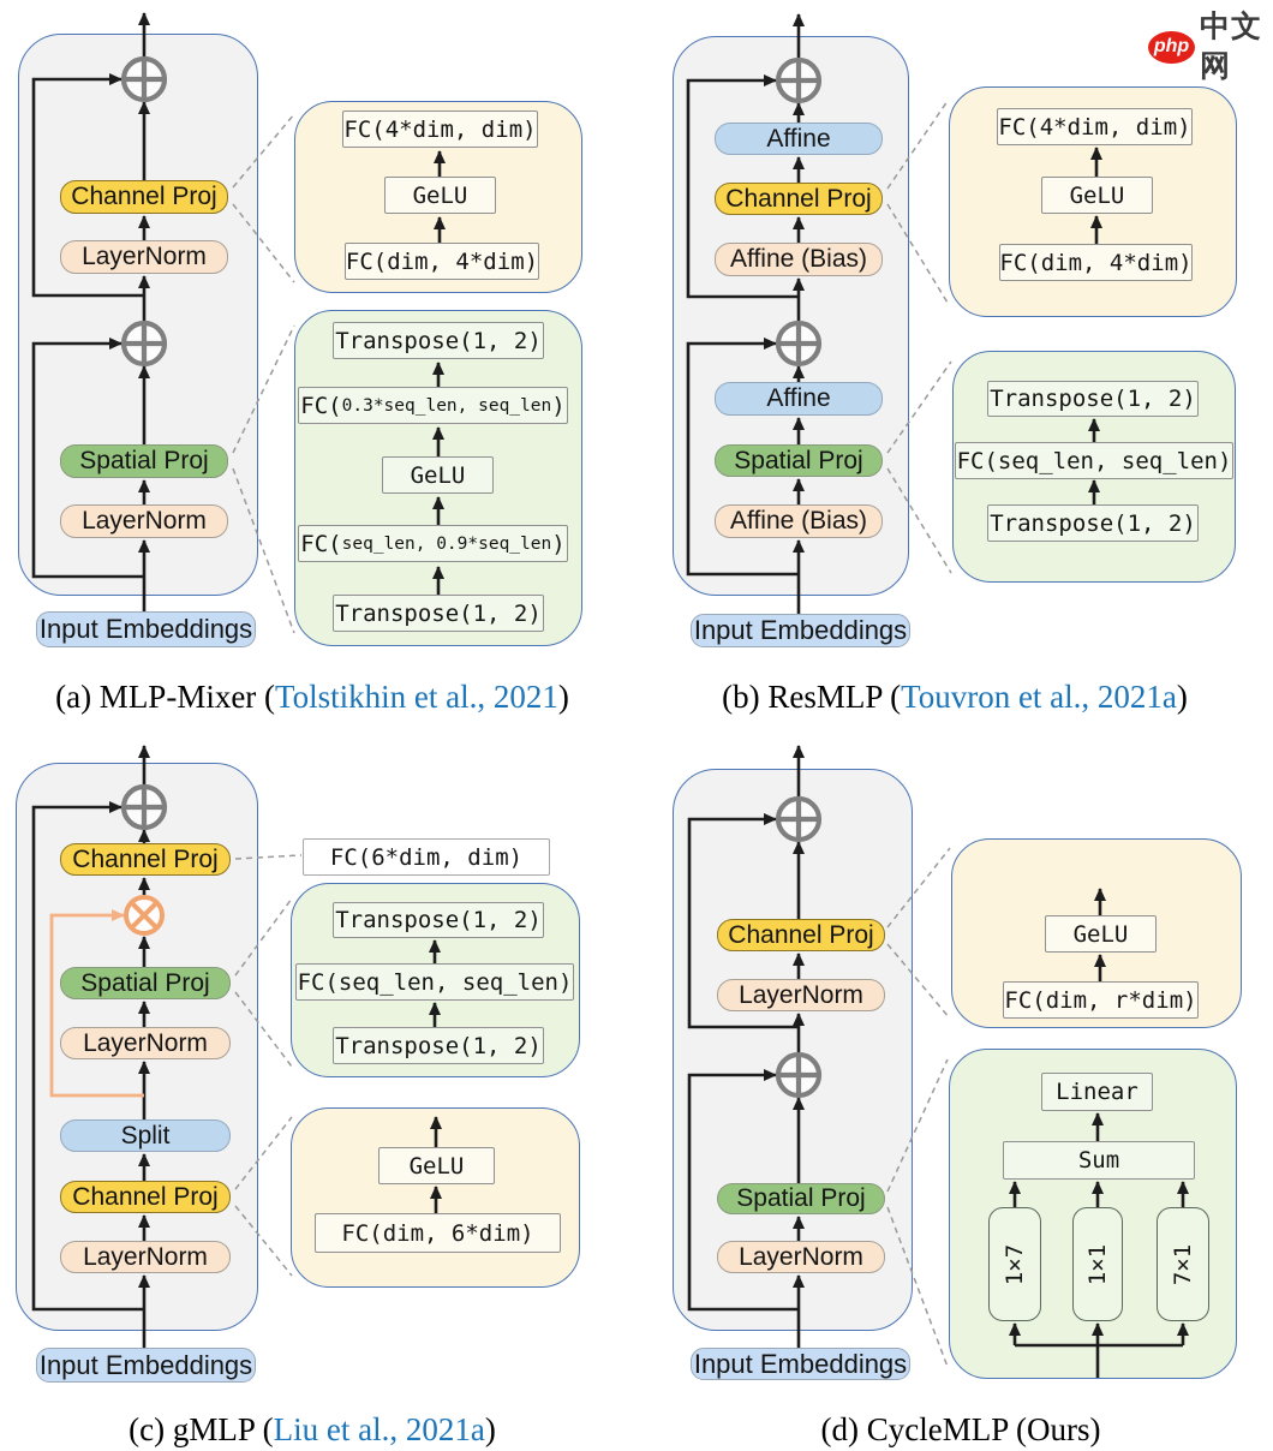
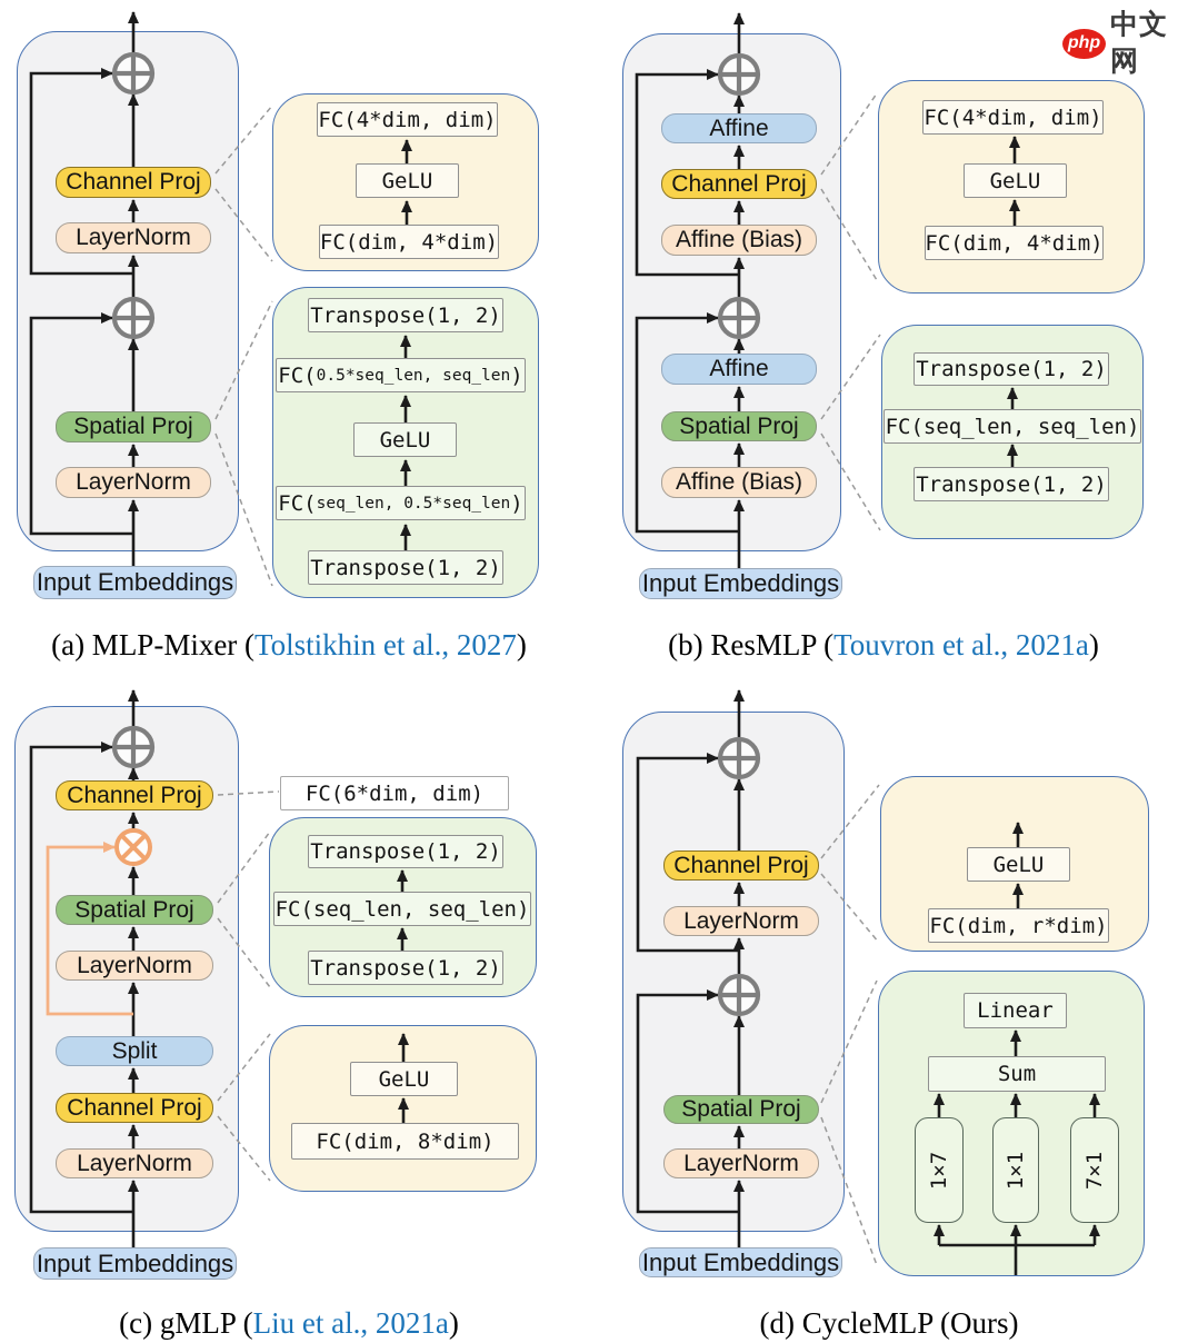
  Channel Proj
  LayerNorm
  Spatial Proj
  LayerNorm
  Input Embeddings
  FC(4*dim, dim)
  GeLU
  FC(dim, 4*dim)
  Transpose(1, 2)
  FC(
- 0.3*seq_len, seq_len
+ 0.5*seq_len, seq_len
  )
  GeLU
  FC(
- seq_len, 0.9*seq_len
+ seq_len, 0.5*seq_len
  )
  Transpose(1, 2)
- (a) MLP-Mixer (Tolstikhin et al., 2021)
+ (a) MLP-Mixer (Tolstikhin et al., 2027)
  Affine
  Channel Proj
  Affine (Bias)
  Affine
  Spatial Proj
  Affine (Bias)
  Input Embeddings
  FC(4*dim, dim)
  GeLU
  FC(dim, 4*dim)
  Transpose(1, 2)
  FC(seq_len, seq_len)
  Transpose(1, 2)
  (b) ResMLP (Touvron et al., 2021a)
  Channel Proj
  Spatial Proj
  LayerNorm
  Split
  Channel Proj
  LayerNorm
  Input Embeddings
  FC(6*dim, dim)
  Transpose(1, 2)
  FC(seq_len, seq_len)
  Transpose(1, 2)
  GeLU
- FC(dim, 6*dim)
+ FC(dim, 8*dim)
  (c) gMLP (Liu et al., 2021a)
  Channel Proj
  LayerNorm
  Spatial Proj
  LayerNorm
  Input Embeddings
  GeLU
  FC(dim, r*dim)
  Linear
  Sum
  (d) CycleMLP (Ours)
  php
  中文网
